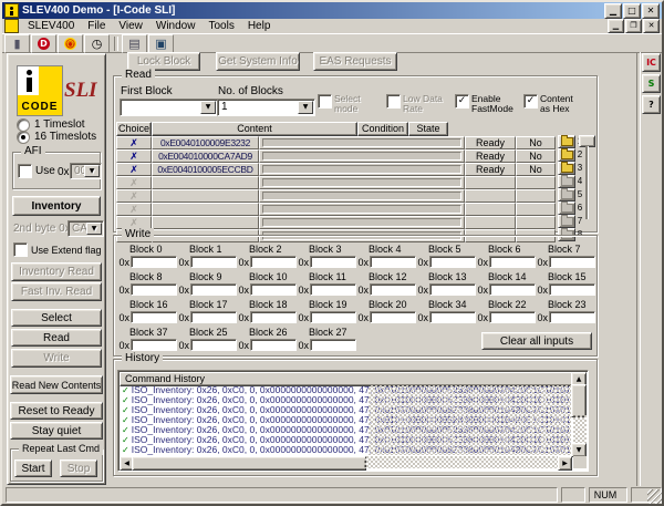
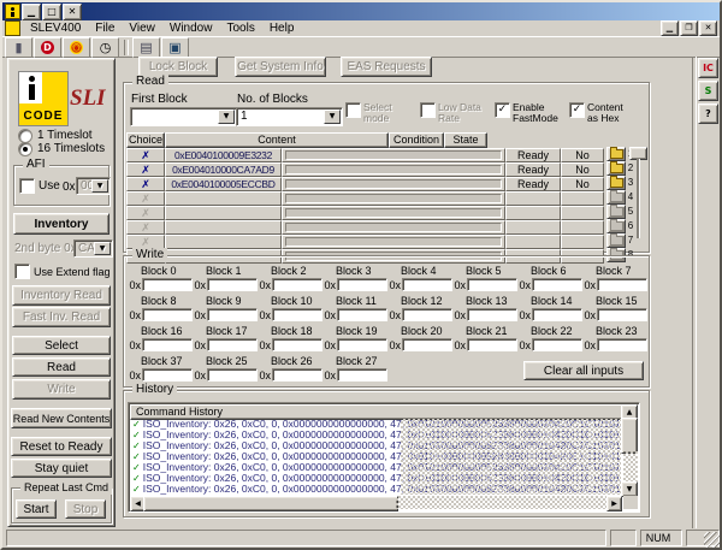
- SLEV400 Demo - [I-Code SLI]
  ▁
  □
  ✕
  SLEV400
  File
  View
  Window
  Tools
  Help
  ▁
  ❐
  ✕
  ▮
  D
  ◉
  ◷
  ▤
  ▣
  IC
  S
  ?
  CODE
  SLI
  1 Timeslot
  16 Timeslots
  AFI
  Use
  0x
  Inventory
  2nd byte 0
  CA
  Use Extend flag
  Inventory Read
  Fast Inv. Read
  Select
  Read
  Write
  Read New Contents
  Reset to Ready
  Stay quiet
  Repeat Last Cmd
  Start
  Stop
  Lock Block
  Get System Info
  EAS Requests
  Read
  First Block
  No. of Blocks
  1
  Select
  mode
  Low Data
  Rate
  ✓
  Enable
  FastMode
  ✓
  Content
  as Hex
  Choice
  Content
  Condition
  State
  ✗
  0xE0040100009E3232
  Ready
  No
  ✗
  0xE004010000CA7AD9
  Ready
  No
  ✗
  0xE0040100005ECCBD
  Ready
  No
  ✗
  ✗
  ✗
  ✗
  2
  3
  4
  5
  6
  7
  8
  Write
  Block 0
  0x
  Block 1
  0x
  Block 2
  0x
  Block 3
  0x
  Block 4
  0x
  Block 5
  0x
  Block 6
  0x
  Block 7
  0x
  Block 8
  0x
  Block 9
  0x
  Block 10
  0x
  Block 11
  0x
  Block 12
  0x
  Block 13
  0x
  Block 14
  0x
  Block 15
  0x
  Block 16
  0x
  Block 17
  0x
  Block 18
  0x
  Block 19
  0x
  Block 20
  0x
- Block 34
+ Block 21
  0x
  Block 22
  0x
  Block 23
  0x
  Block 37
  0x
  Block 25
  0x
  Block 26
  0x
  Block 27
  0x
  Clear all inputs
  History
  Command History
  NUM
